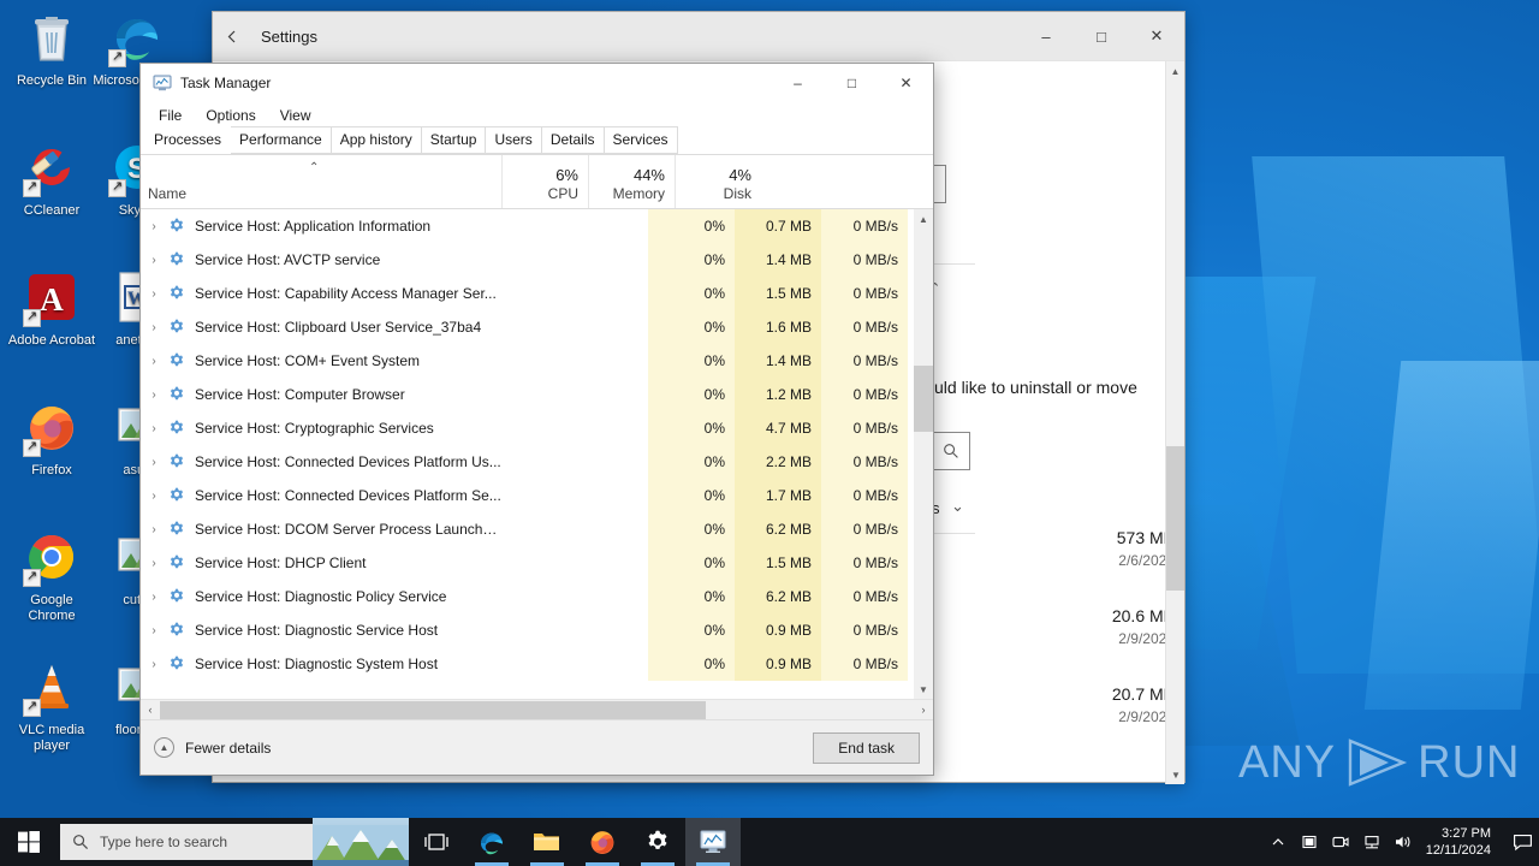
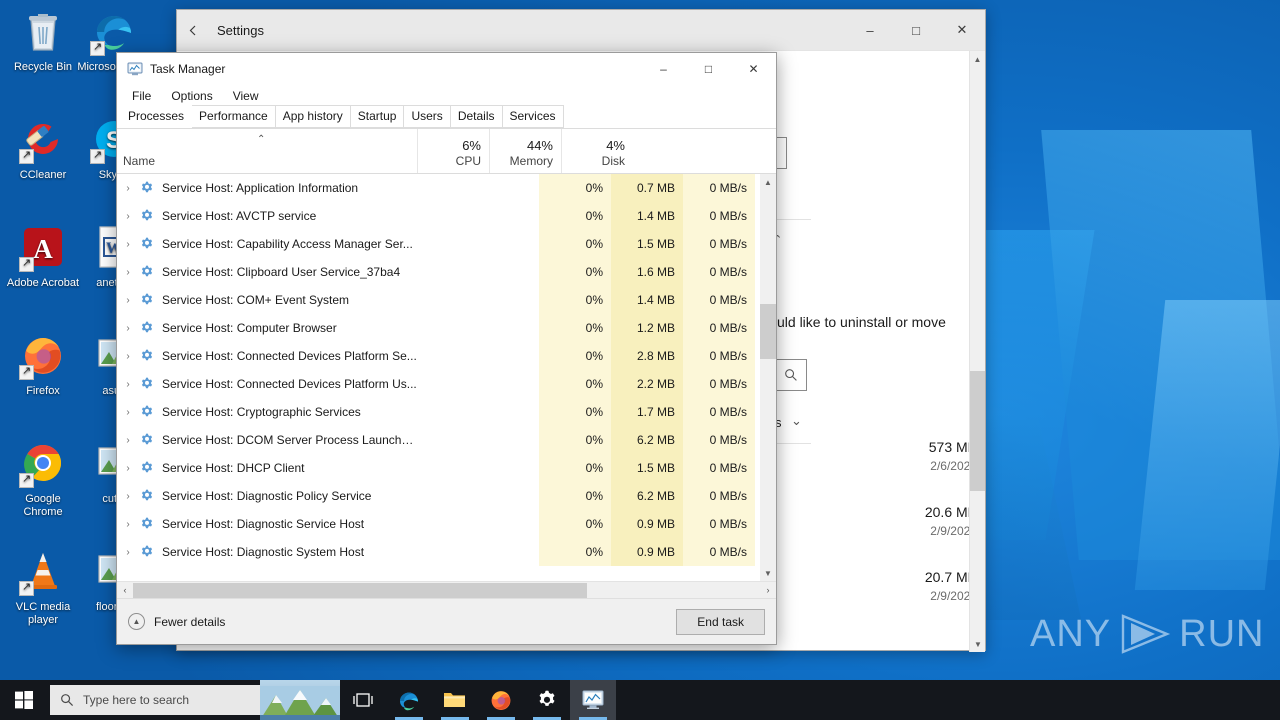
  ANY
  RUN
  Recycle Bin
  CCleaner
  S
  A
  Adobe Acrobat
  W
  Firefox
  Google Chrome
  VLC media player
  Settings
  –
  □
  ✕
  ⌃
  uld like to uninstall or move
  s
  ⌄
  573 M
  2/6/202
  20.6 M
  2/9/202
  20.7 M
  2/9/202
  ▲
  ▼
  Task Manager
  –
  □
  ✕
  File
  Options
  View
  Processes
  Performance
  App history
  Startup
  Users
  Details
  Services
  ⌃
  Name
  6%
  CPU
  44%
  Memory
  4%
  Disk
  ›
  Service Host: Application Information
  0%
  0.7 MB
  0 MB/s
  ›
  Service Host: AVCTP service
  0%
  1.4 MB
  0 MB/s
  ›
  Service Host: Capability Access Manager Ser...
  0%
  1.5 MB
  0 MB/s
  ›
  Service Host: Clipboard User Service_37ba4
  0%
  1.6 MB
  0 MB/s
  ›
  Service Host: COM+ Event System
  0%
  1.4 MB
  0 MB/s
  ›
  Service Host: Computer Browser
  0%
  1.2 MB
  0 MB/s
  ›
- Service Host: Cryptographic Services
+ Service Host: Connected Devices Platform Se...
  0%
- 4.7 MB
+ 2.8 MB
  0 MB/s
  ›
  Service Host: Connected Devices Platform Us...
  0%
  2.2 MB
  0 MB/s
  ›
- Service Host: Connected Devices Platform Se...
+ Service Host: Cryptographic Services
  0%
  1.7 MB
  0 MB/s
  ›
  Service Host: DCOM Server Process Launcher..
  0%
  6.2 MB
  0 MB/s
  ›
  Service Host: DHCP Client
  0%
  1.5 MB
  0 MB/s
  ›
  Service Host: Diagnostic Policy Service
  0%
  6.2 MB
  0 MB/s
  ›
  Service Host: Diagnostic Service Host
  0%
  0.9 MB
  0 MB/s
  ›
  Service Host: Diagnostic System Host
  0%
  0.9 MB
  0 MB/s
  ▲
  ▼
  ‹
  ›
  ▲
  Fewer details
  End task
  Type here to search
- 3:27 PM
- 12/11/2024
